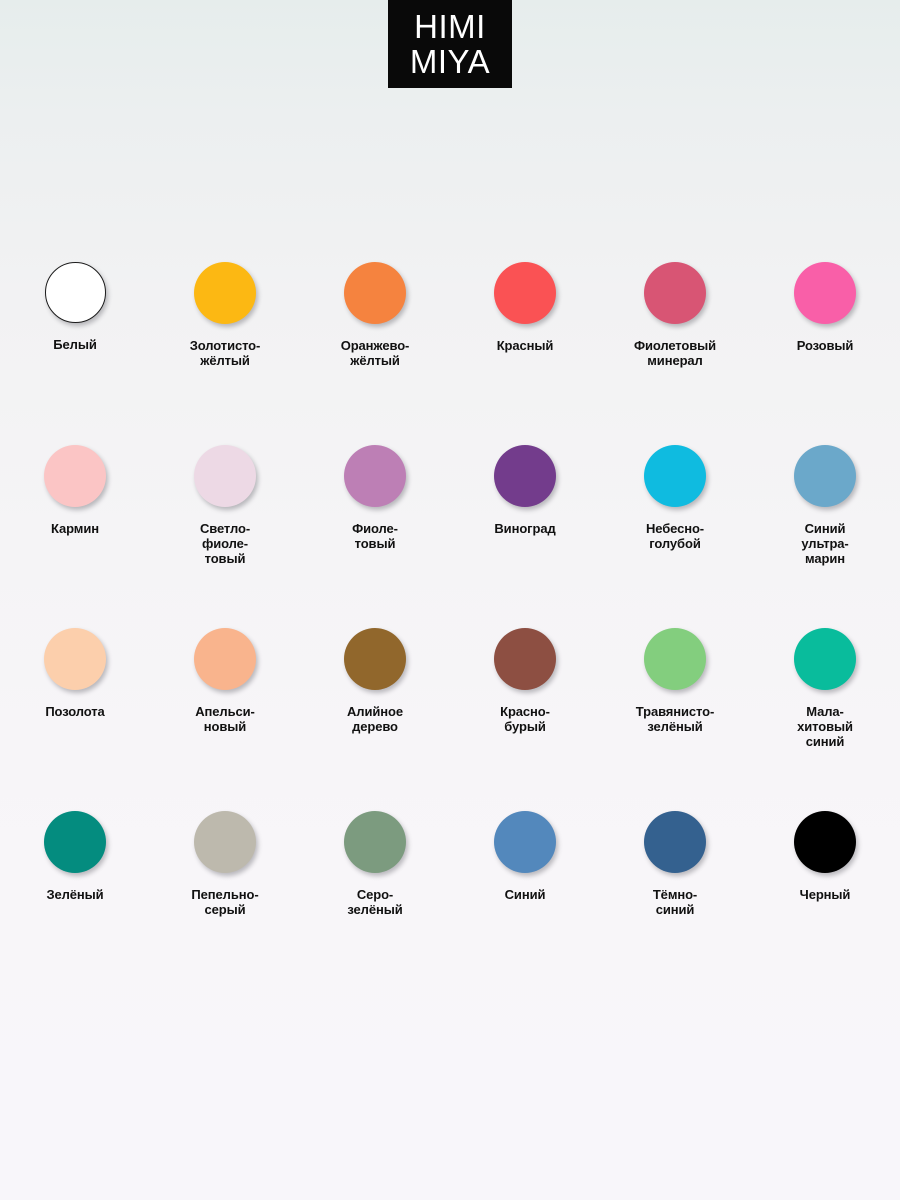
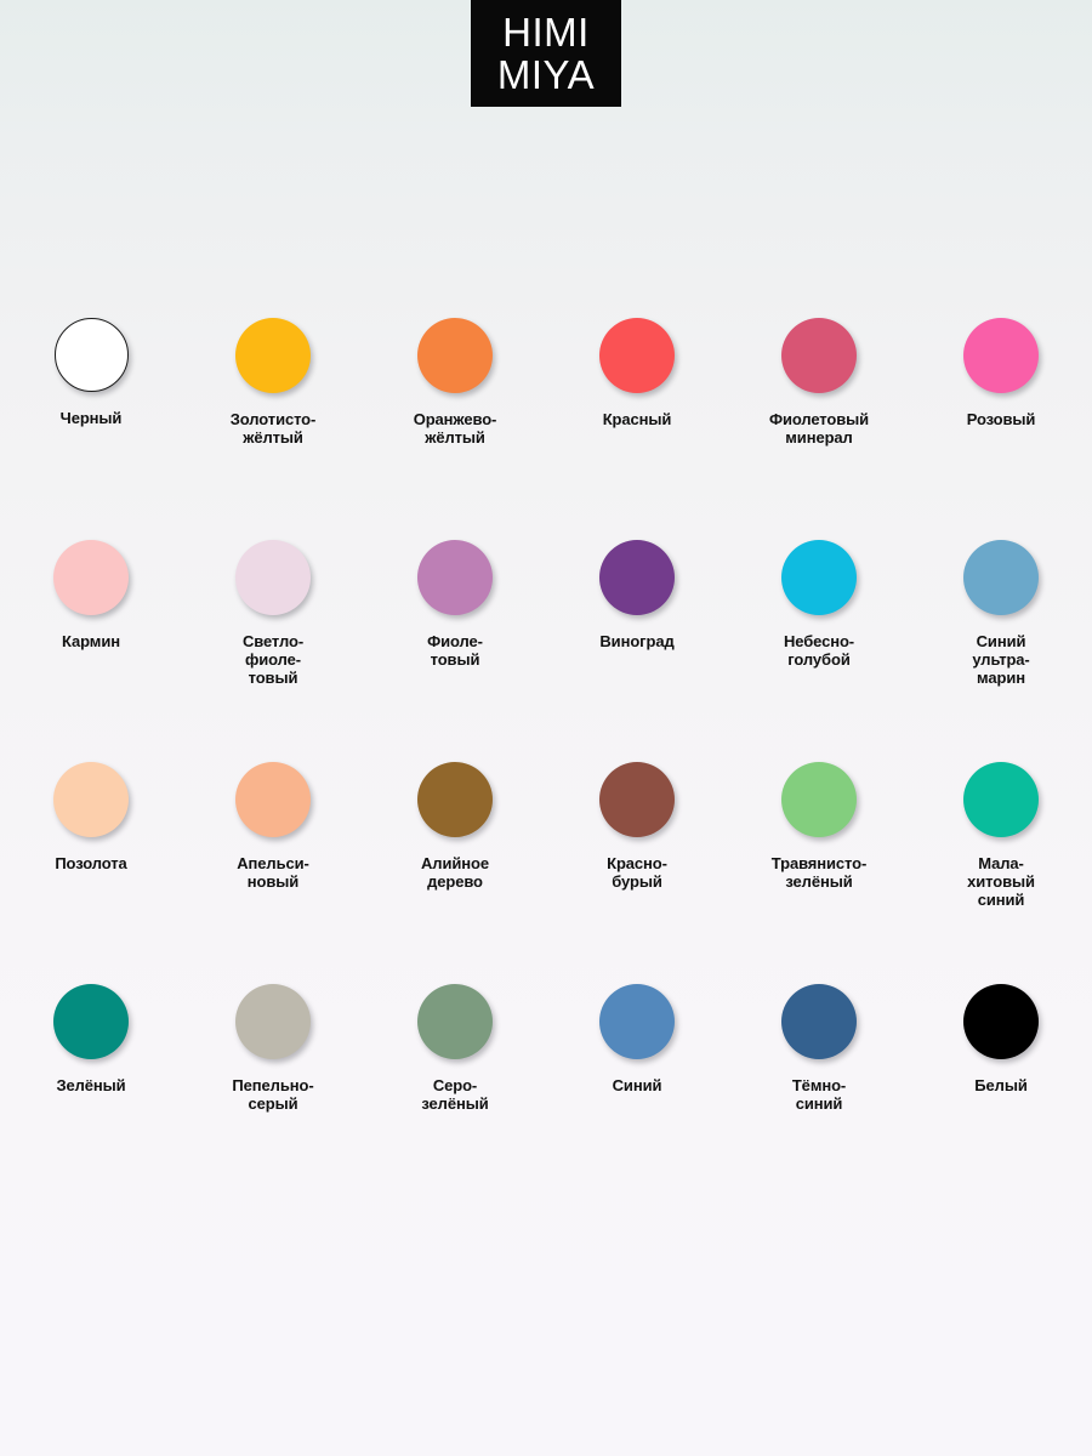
  HIMI
  MIYA
- Белый
+ Черный
  Золотисто-
  жёлтый
  Оранжево-
  жёлтый
  Красный
  Фиолетовый
  минерал
  Розовый
  Кармин
  Светло-
  фиоле-
  товый
  Фиоле-
  товый
  Виноград
  Небесно-
  голубой
  Синий
  ультра-
  марин
  Позолота
  Апельси-
  новый
  Алийное
  дерево
  Красно-
  бурый
  Травянисто-
  зелёный
  Мала-
  хитовый
  синий
  Зелёный
  Пепельно-
  серый
  Серо-
  зелёный
  Синий
  Тёмно-
  синий
- Черный
+ Белый
